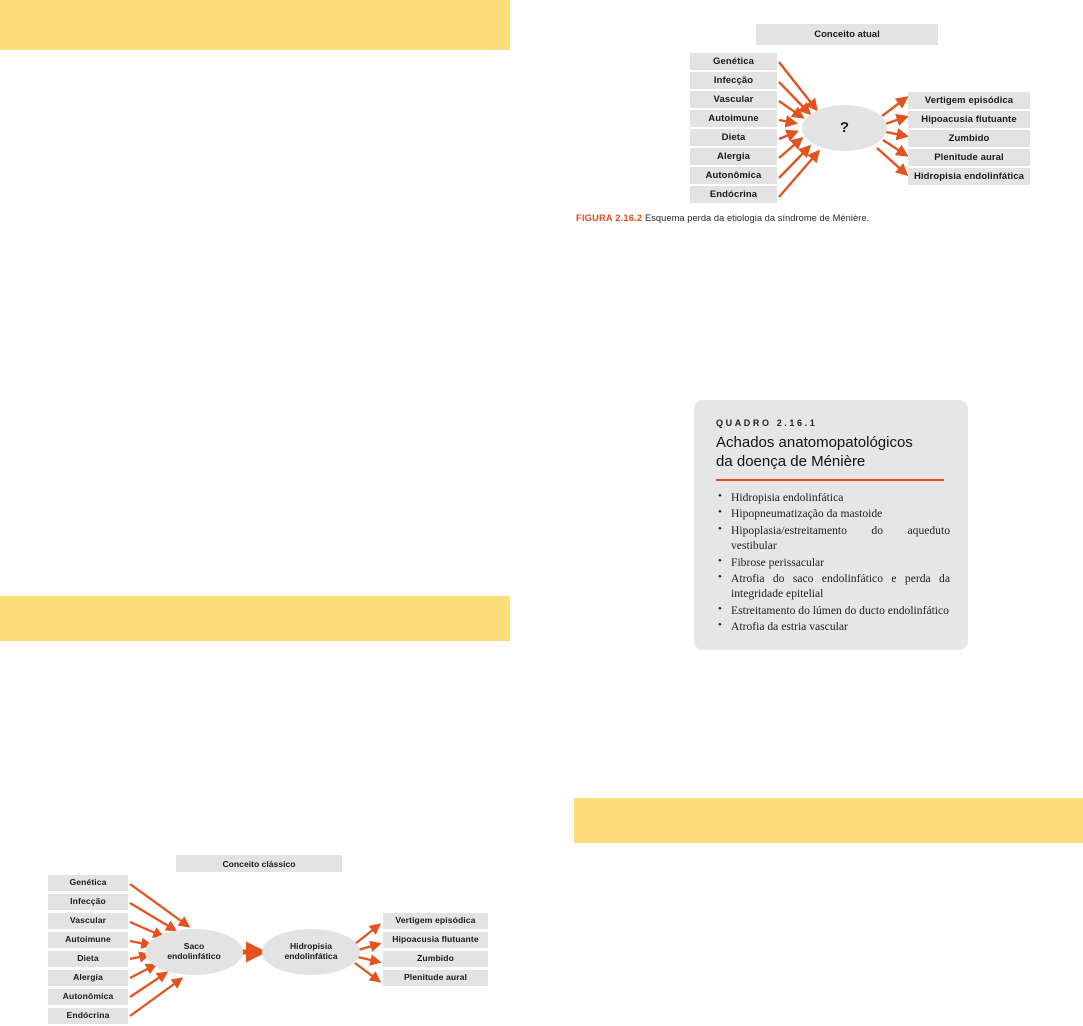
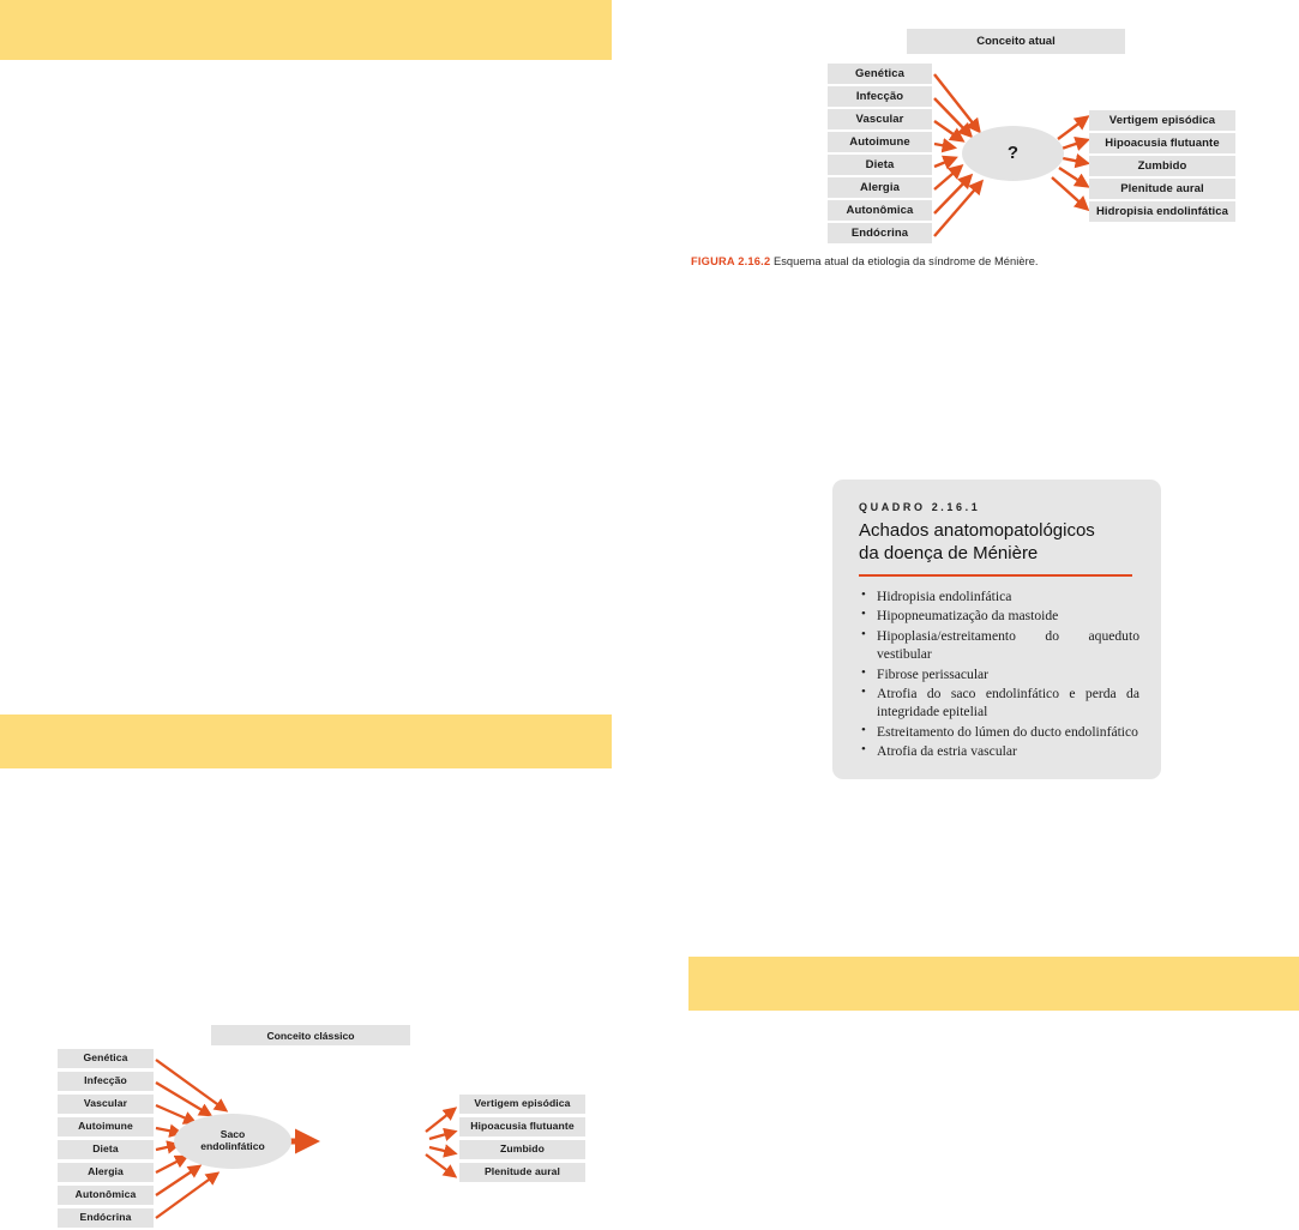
  Conceito atual
  Genética
  Infecção
  Vascular
  Autoimune
  Dieta
  Alergia
  Autonômica
  Endócrina
  ?
  Vertigem episódica
  Hipoacusia flutuante
  Zumbido
  Plenitude aural
  Hidropisia endolinfática
- FIGURA 2.16.2 Esquema perda da etiologia da síndrome de Ménière.
+ FIGURA 2.16.2 Esquema atual da etiologia da síndrome de Ménière.
  Conceito clássico
  Genética
  Infecção
  Vascular
  Autoimune
  Dieta
  Alergia
  Autonômica
  Endócrina
  Saco
  endolinfático
- Hidropisia
- endolinfática
  Vertigem episódica
  Hipoacusia flutuante
  Zumbido
  Plenitude aural
  QUADRO 2.16.1
  Achados anatomopatológicos
  da doença de Ménière
  •
  Hidropisia endolinfática
  •
  Hipopneumatização da mastoide
  •
  Hipoplasia/estreitamento do aqueduto vestibular
  •
  Fibrose perissacular
  •
  Atrofia do saco endolinfático e perda da integridade epitelial
  •
  Estreitamento do lúmen do ducto endolinfático
  •
  Atrofia da estria vascular
